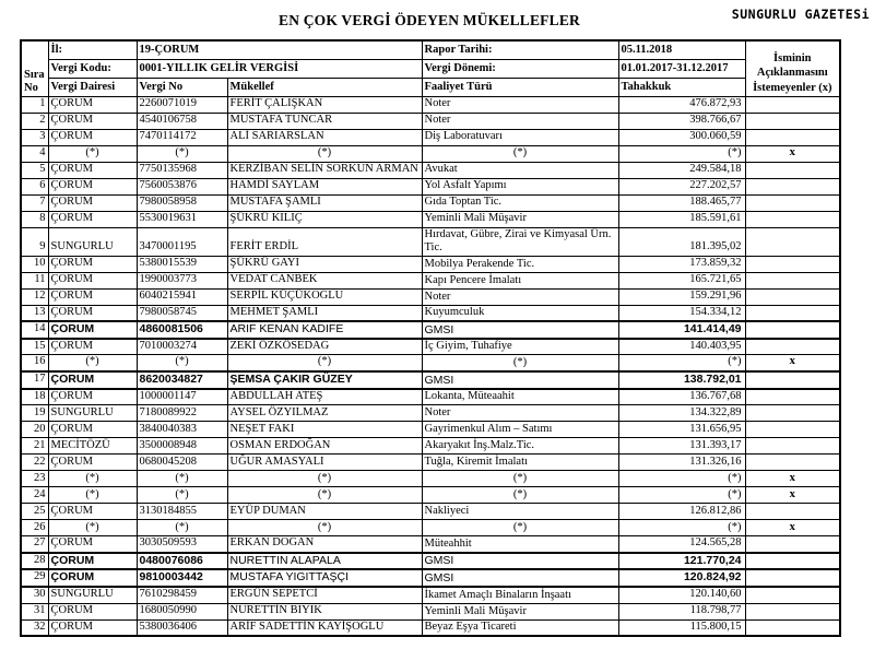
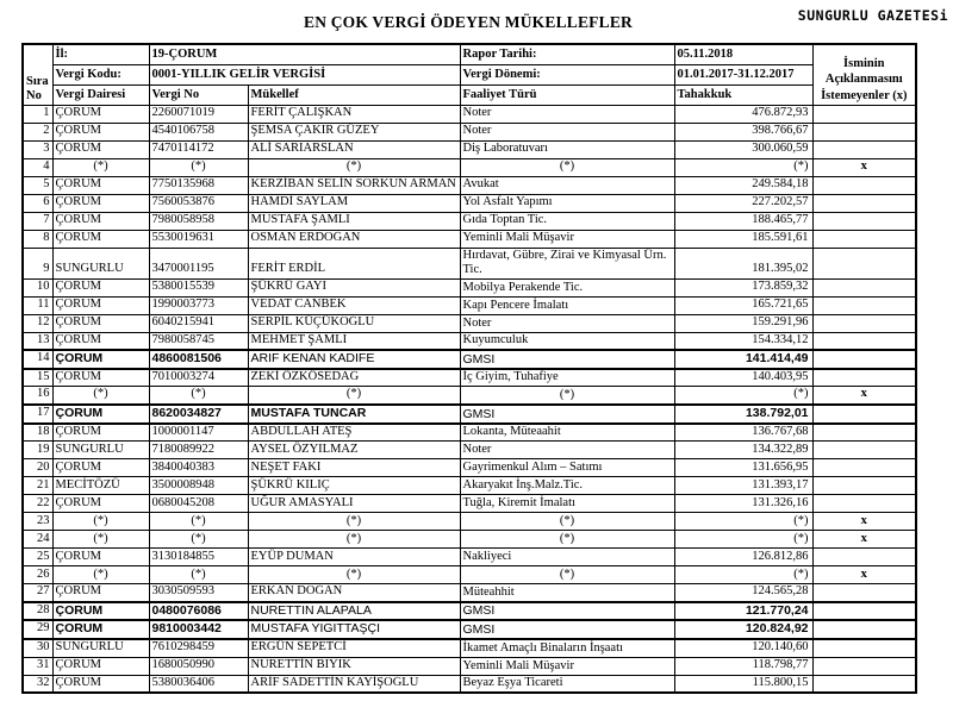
  SUNGURLU GAZETESi
  EN ÇOK VERGİ ÖDEYEN MÜKELLEFLER
  Sıra No	İl:	19-ÇORUM	Rapor Tarihi:	05.11.2018	İsminin Açıklanmasını İstemeyenler (x)
  Vergi Kodu:	0001-YILLIK GELİR VERGİSİ	Vergi Dönemi:	01.01.2017-31.12.2017
  Vergi Dairesi	Vergi No	Mükellef	Faaliyet Türü	Tahakkuk
  1	ÇORUM	2260071019	FERİT ÇALIŞKAN	Noter	476.872,93
- 2	ÇORUM	4540106758	MUSTAFA TUNCAR	Noter	398.766,67
+ 2	ÇORUM	4540106758	ŞEMSA ÇAKIR GÜZEY	Noter	398.766,67
  3	ÇORUM	7470114172	ALİ SARIARSLAN	Diş Laboratuvarı	300.060,59
  4	(*)	(*)	(*)	(*)	(*)	x
  5	ÇORUM	7750135968	KERZİBAN SELİN SORKUN ARMAN	Avukat	249.584,18
  6	ÇORUM	7560053876	HAMDİ SAYLAM	Yol Asfalt Yapımı	227.202,57
  7	ÇORUM	7980058958	MUSTAFA ŞAMLI	Gıda Toptan Tic.	188.465,77
- 8	ÇORUM	5530019631	ŞÜKRÜ KILIÇ	Yeminli Mali Müşavir	185.591,61
+ 8	ÇORUM	5530019631	OSMAN ERDOĞAN	Yeminli Mali Müşavir	185.591,61
  9	SUNGURLU	3470001195	FERİT ERDİL	Hırdavat, Gübre, Zirai ve Kimyasal Ürn. Tic.	181.395,02
  10	ÇORUM	5380015539	ŞÜKRÜ GAYI	Mobilya Perakende Tic.	173.859,32
  11	ÇORUM	1990003773	VEDAT CANBEK	Kapı Pencere İmalatı	165.721,65
  12	ÇORUM	6040215941	SERPİL KÜÇÜKOĞLU	Noter	159.291,96
  13	ÇORUM	7980058745	MEHMET ŞAMLI	Kuyumculuk	154.334,12
  14	ÇORUM	4860081506	ARIF KENAN KADIFE	GMSI	141.414,49
  15	ÇORUM	7010003274	ZEKİ ÖZKÖSEDAĞ	İç Giyim, Tuhafiye	140.403,95
  16	(*)	(*)	(*)	(*)	(*)	x
- 17	ÇORUM	8620034827	ŞEMSA ÇAKIR GÜZEY	GMSI	138.792,01
+ 17	ÇORUM	8620034827	MUSTAFA TUNCAR	GMSI	138.792,01
  18	ÇORUM	1000001147	ABDULLAH ATEŞ	Lokanta, Müteaahit	136.767,68
  19	SUNGURLU	7180089922	AYSEL ÖZYILMAZ	Noter	134.322,89
  20	ÇORUM	3840040383	NEŞET FAKI	Gayrimenkul Alım – Satımı	131.656,95
- 21	MECİTÖZÜ	3500008948	OSMAN ERDOĞAN	Akaryakıt İnş.Malz.Tic.	131.393,17
+ 21	MECİTÖZÜ	3500008948	ŞÜKRÜ KILIÇ	Akaryakıt İnş.Malz.Tic.	131.393,17
  22	ÇORUM	0680045208	UĞUR AMASYALI	Tuğla, Kiremit İmalatı	131.326,16
  23	(*)	(*)	(*)	(*)	(*)	x
  24	(*)	(*)	(*)	(*)	(*)	x
  25	ÇORUM	3130184855	EYÜP DUMAN	Nakliyeci	126.812,86
  26	(*)	(*)	(*)	(*)	(*)	x
  27	ÇORUM	3030509593	ERKAN DOĞAN	Müteahhit	124.565,28
  28	ÇORUM	0480076086	NURETTIN ALAPALA	GMSI	121.770,24
  29	ÇORUM	9810003442	MUSTAFA YIGITTAŞÇI	GMSI	120.824,92
  30	SUNGURLU	7610298459	ERGÜN SEPETCİ	İkamet Amaçlı Binaların İnşaatı	120.140,60
  31	ÇORUM	1680050990	NURETTİN BIYIK	Yeminli Mali Müşavir	118.798,77
  32	ÇORUM	5380036406	ARİF SADETTİN KAYİŞOĞLU	Beyaz Eşya Ticareti	115.800,15
